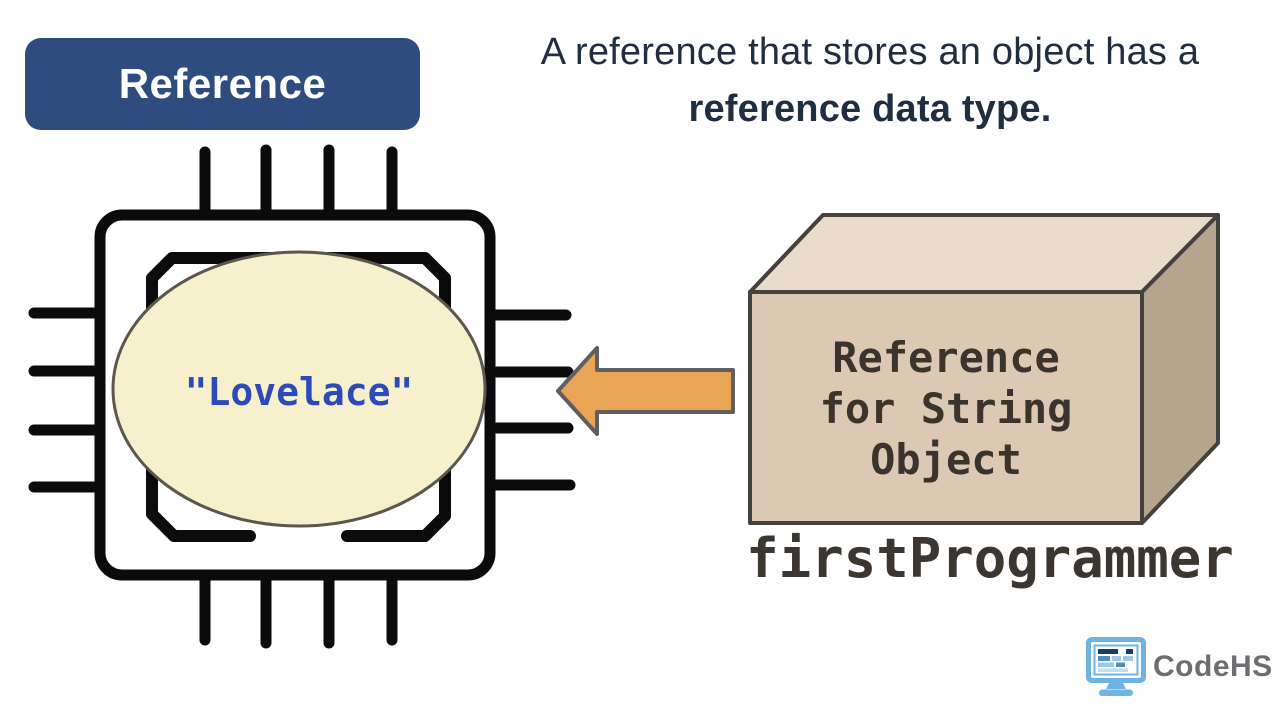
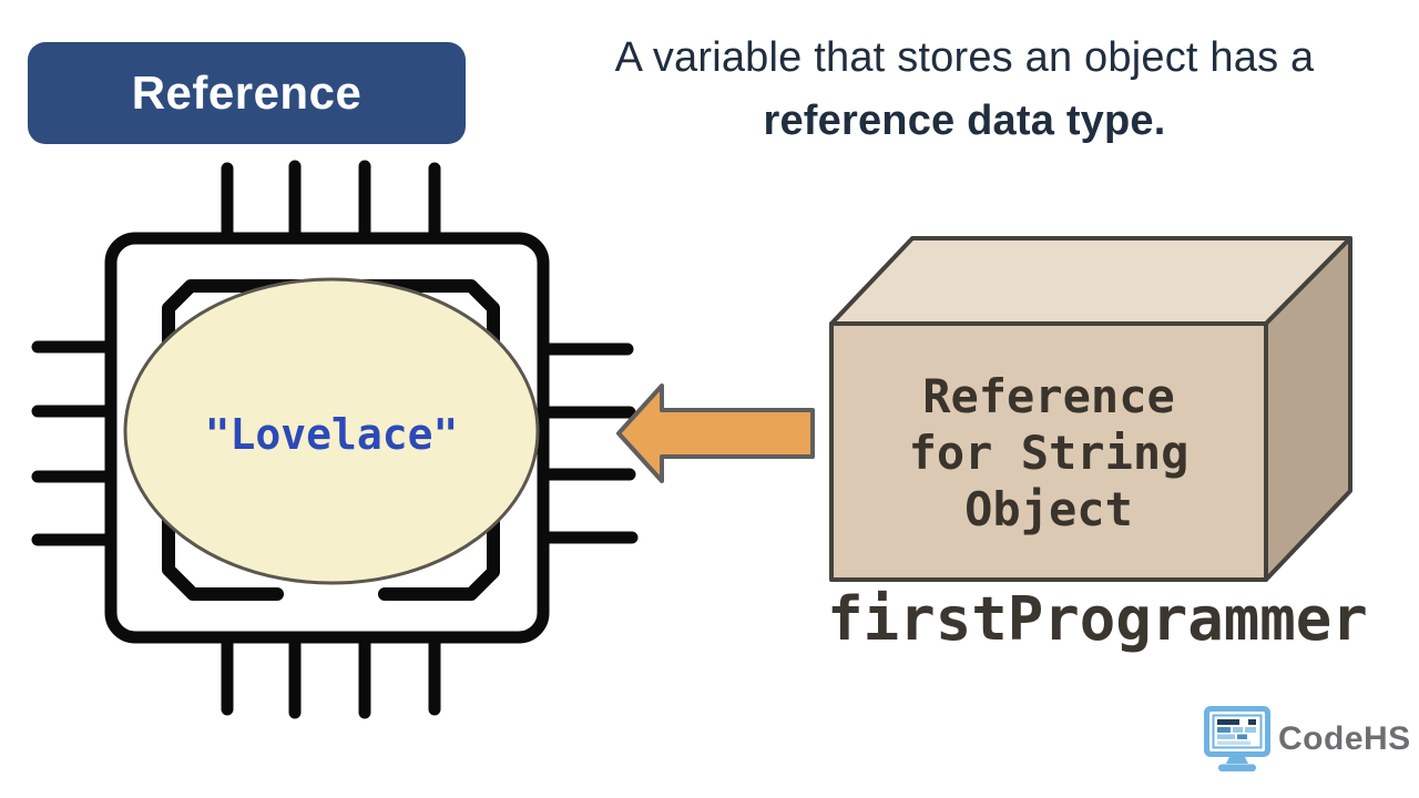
  Reference
- A reference that stores an object has a
+ A variable that stores an object has a
  reference data type.
  "Lovelace"
  Reference
  for String
  Object
  firstProgrammer
  CodeHS
